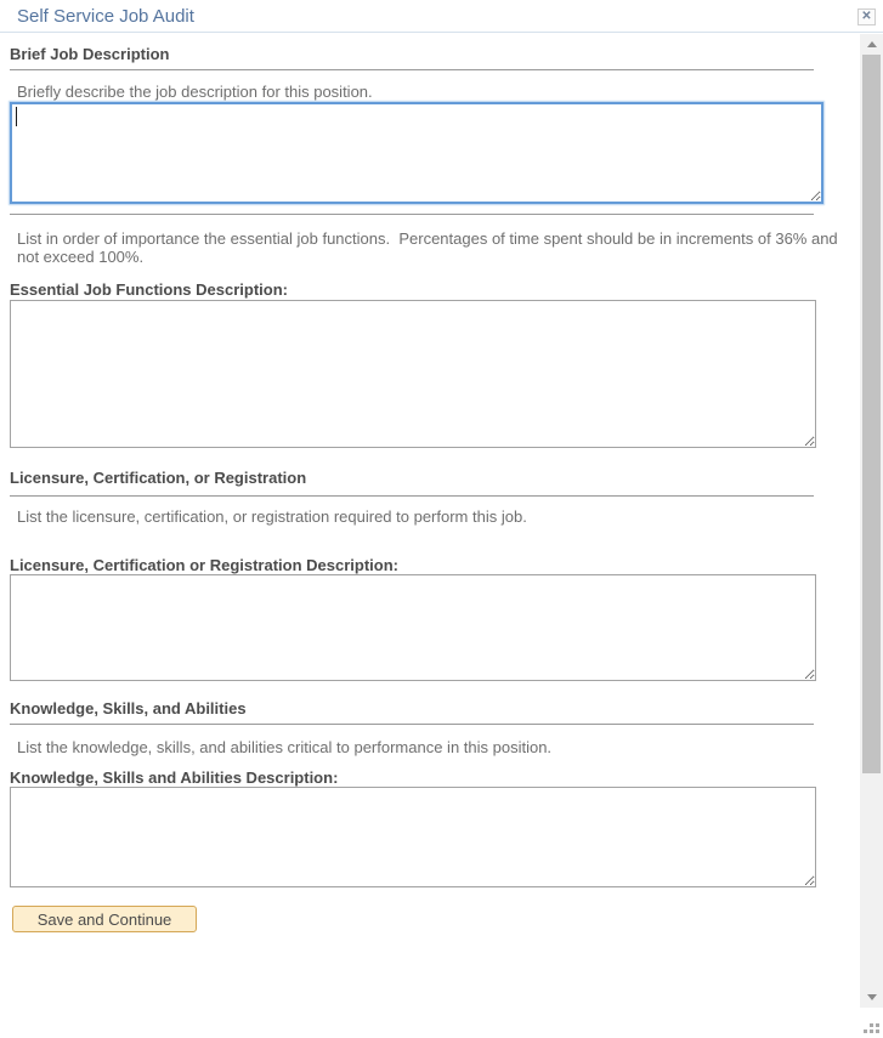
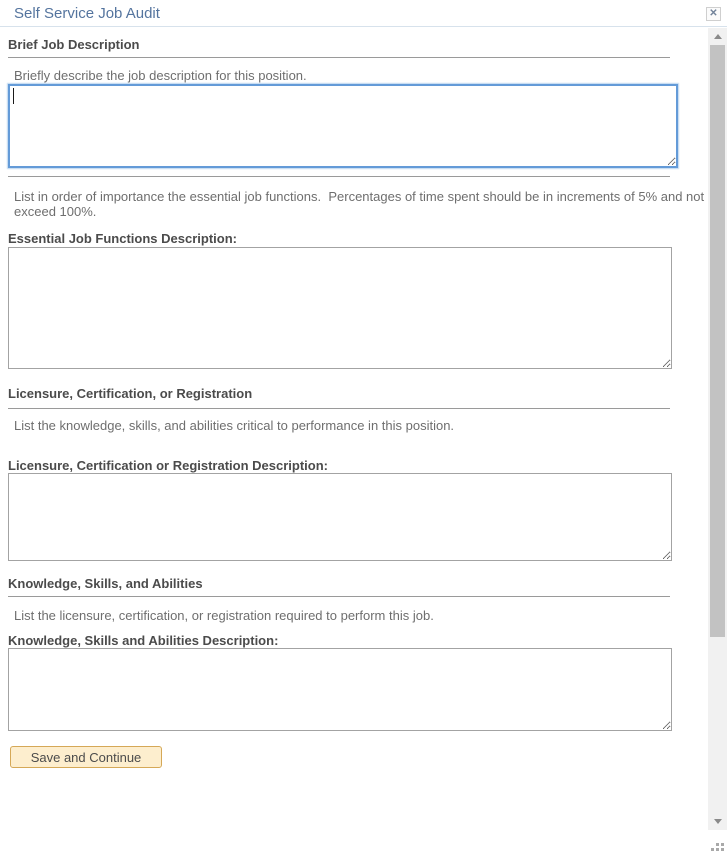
  Self Service Job Audit
  ✕
  Brief Job Description
  Briefly describe the job description for this position.
- List in order of importance the essential job functions. Percentages of time spent should be in increments of 36% and not exceed 100%.
+ List in order of importance the essential job functions. Percentages of time spent should be in increments of 5% and not exceed 100%.
  Essential Job Functions Description:
  Licensure, Certification, or Registration
- List the licensure, certification, or registration required to perform this job.
+ List the knowledge, skills, and abilities critical to performance in this position.
  Licensure, Certification or Registration Description:
  Knowledge, Skills, and Abilities
- List the knowledge, skills, and abilities critical to performance in this position.
+ List the licensure, certification, or registration required to perform this job.
  Knowledge, Skills and Abilities Description:
  Save and Continue
